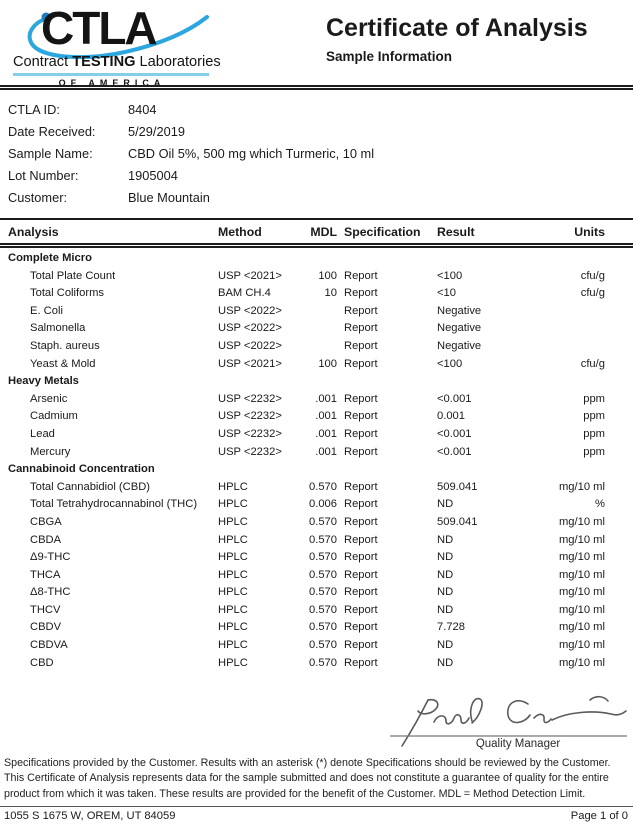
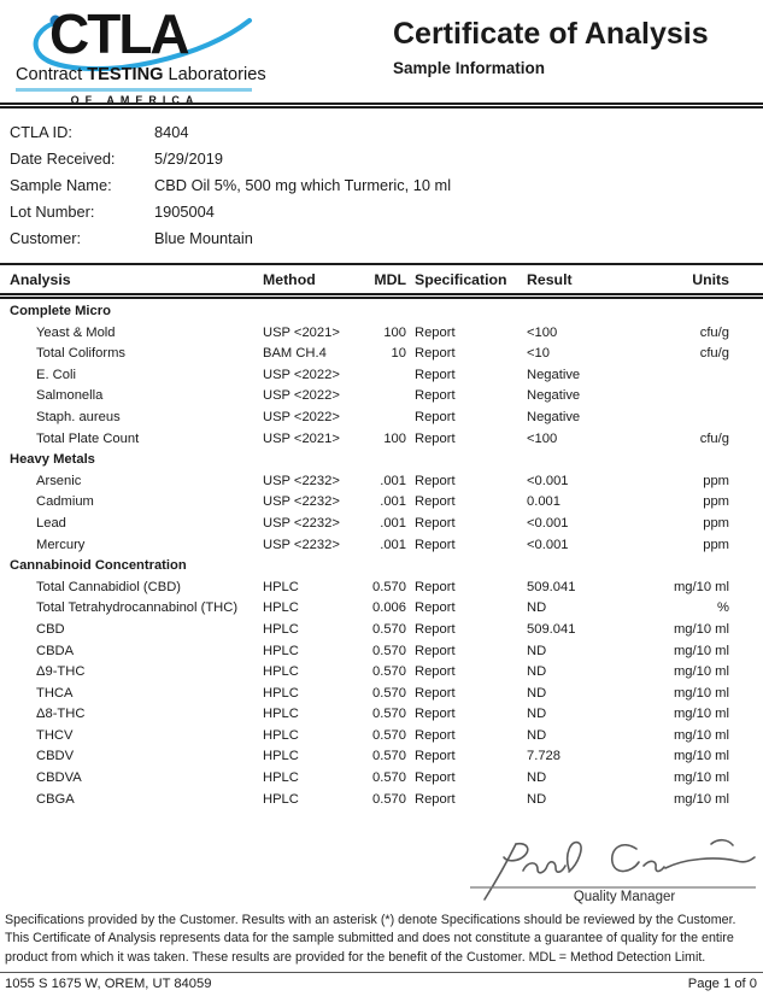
  CTLA
  Contract TESTING Laboratories
  OF AMERICA
  Certificate of Analysis
  Sample Information
  CTLA ID: 8404
  Date Received: 5/29/2019
  Sample Name: CBD Oil 5%, 500 mg which Turmeric, 10 ml
  Lot Number: 1905004
  Customer: Blue Mountain
  Analysis
  Method
  MDL
  Specification
  Result
  Units
  Complete Micro
- Total Plate Count
+ Yeast & Mold
  USP <2021>
  100
  Report
  <100
  cfu/g
  Total Coliforms
  BAM CH.4
  10
  Report
  <10
  cfu/g
  E. Coli
  USP <2022>
  Report
  Negative
  Salmonella
  USP <2022>
  Report
  Negative
  Staph. aureus
  USP <2022>
  Report
  Negative
- Yeast & Mold
+ Total Plate Count
  USP <2021>
  100
  Report
  <100
  cfu/g
  Heavy Metals
  Arsenic
  USP <2232>
  .001
  Report
  <0.001
  ppm
  Cadmium
  USP <2232>
  .001
  Report
  0.001
  ppm
  Lead
  USP <2232>
  .001
  Report
  <0.001
  ppm
  Mercury
  USP <2232>
  .001
  Report
  <0.001
  ppm
  Cannabinoid Concentration
  Total Cannabidiol (CBD)
  HPLC
  0.570
  Report
  509.041
  mg/10 ml
  Total Tetrahydrocannabinol (THC)
  HPLC
  0.006
  Report
  ND
  %
- CBGA
+ CBD
  HPLC
  0.570
  Report
  509.041
  mg/10 ml
  CBDA
  HPLC
  0.570
  Report
  ND
  mg/10 ml
  Δ9-THC
  HPLC
  0.570
  Report
  ND
  mg/10 ml
  THCA
  HPLC
  0.570
  Report
  ND
  mg/10 ml
  Δ8-THC
  HPLC
  0.570
  Report
  ND
  mg/10 ml
  THCV
  HPLC
  0.570
  Report
  ND
  mg/10 ml
  CBDV
  HPLC
  0.570
  Report
  7.728
  mg/10 ml
  CBDVA
  HPLC
  0.570
  Report
  ND
  mg/10 ml
- CBD
+ CBGA
  HPLC
  0.570
  Report
  ND
  mg/10 ml
  Quality Manager
  Specifications provided by the Customer. Results with an asterisk (*) denote Specifications should be reviewed by the Customer. This Certificate of Analysis represents data for the sample submitted and does not constitute a guarantee of quality for the entire product from which it was taken. These results are provided for the benefit of the Customer. MDL = Method Detection Limit.
  1055 S 1675 W, OREM, UT 84059
  Page 1 of 0
